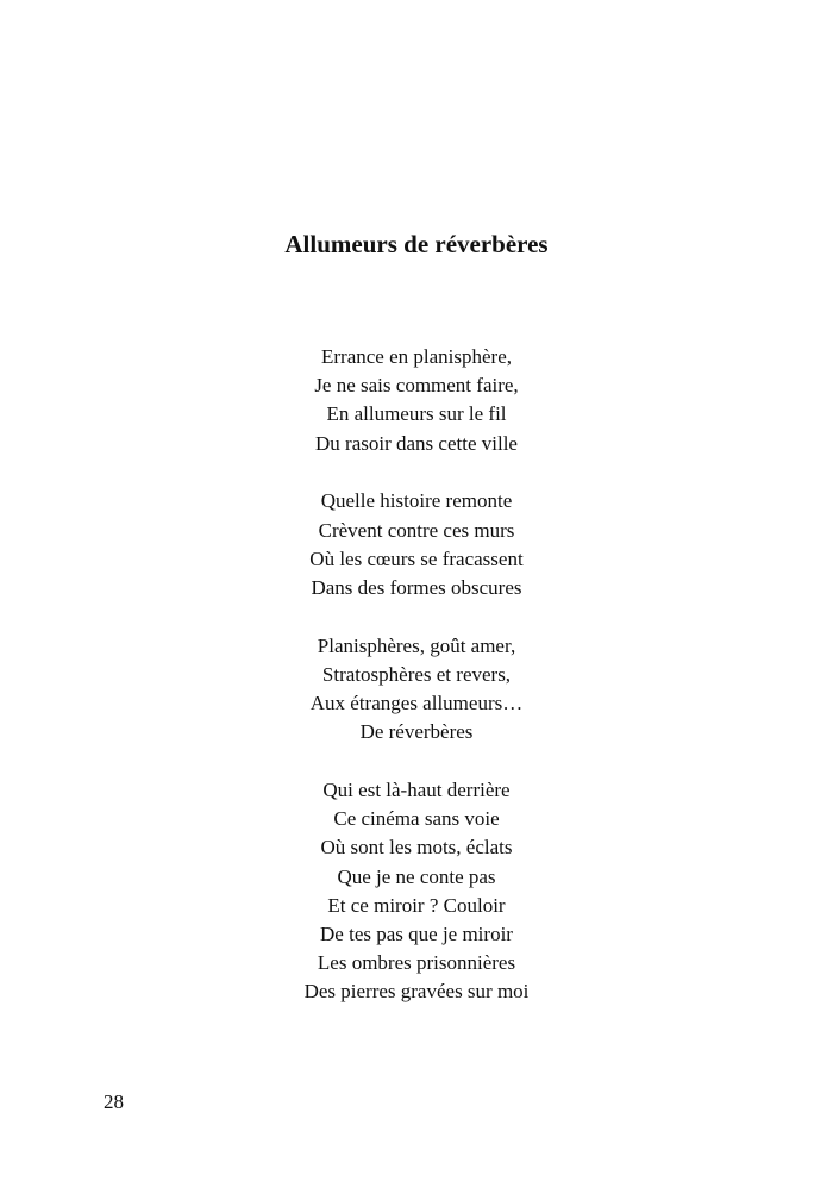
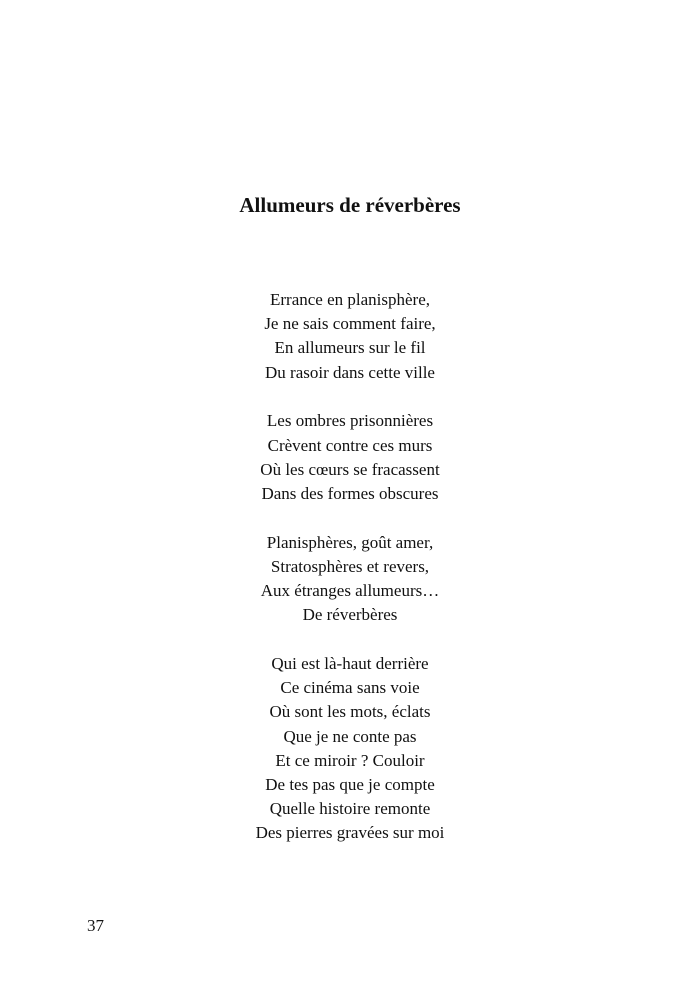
  Allumeurs de réverbères
  Errance en planisphère,
  Je ne sais comment faire,
  En allumeurs sur le fil
  Du rasoir dans cette ville
- Quelle histoire remonte
+ Les ombres prisonnières
  Crèvent contre ces murs
  Où les cœurs se fracassent
  Dans des formes obscures
  Planisphères, goût amer,
  Stratosphères et revers,
  Aux étranges allumeurs…
  De réverbères
  Qui est là-haut derrière
  Ce cinéma sans voie
  Où sont les mots, éclats
  Que je ne conte pas
  Et ce miroir ? Couloir
- De tes pas que je miroir
+ De tes pas que je compte
- Les ombres prisonnières
+ Quelle histoire remonte
  Des pierres gravées sur moi
- 28
+ 37
